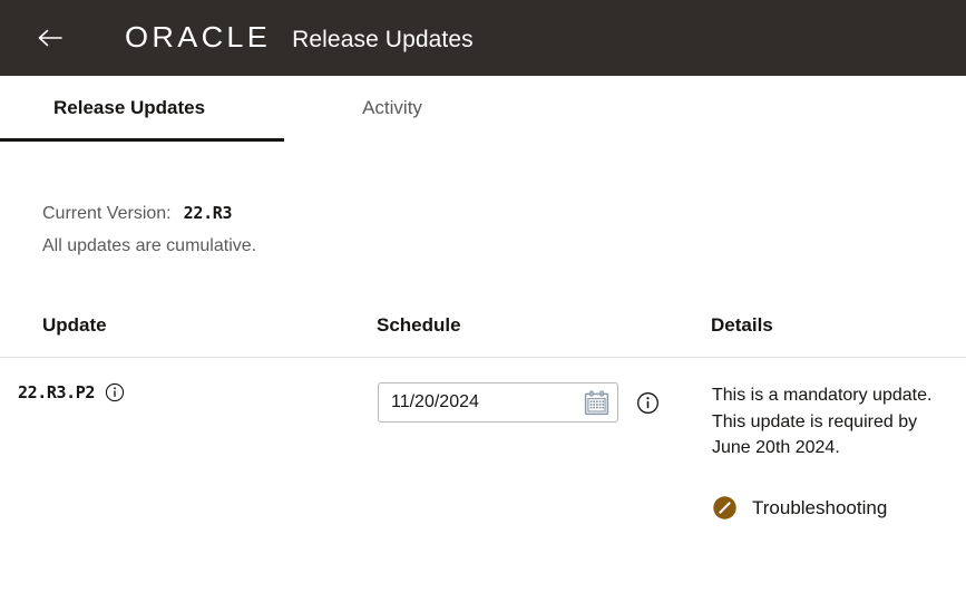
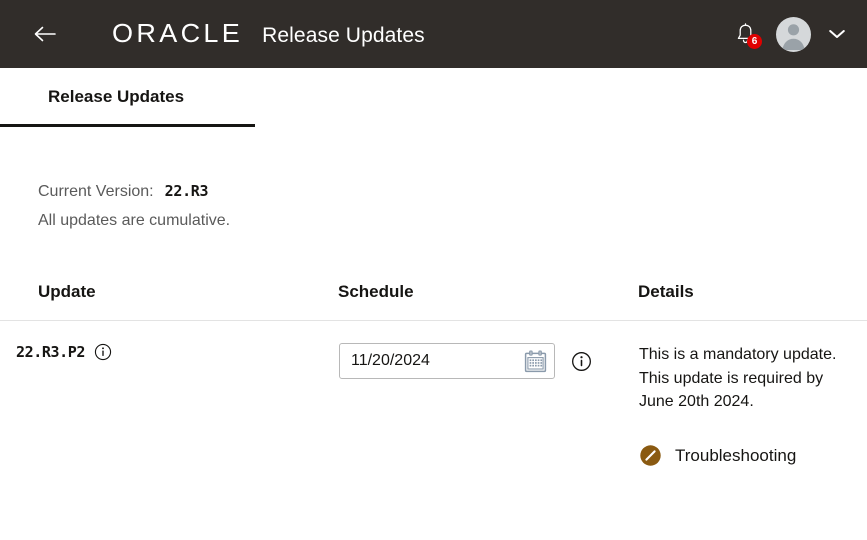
  ORACLE
  Release Updates
+ 6
  Release Updates
- Activity
  Current Version:
  22.R3
  All updates are cumulative.
  Update	Schedule	Details
  22.R3.P2	11/20/2024	This is a mandatory update. This update is required by June 20th 2024. Troubleshooting
